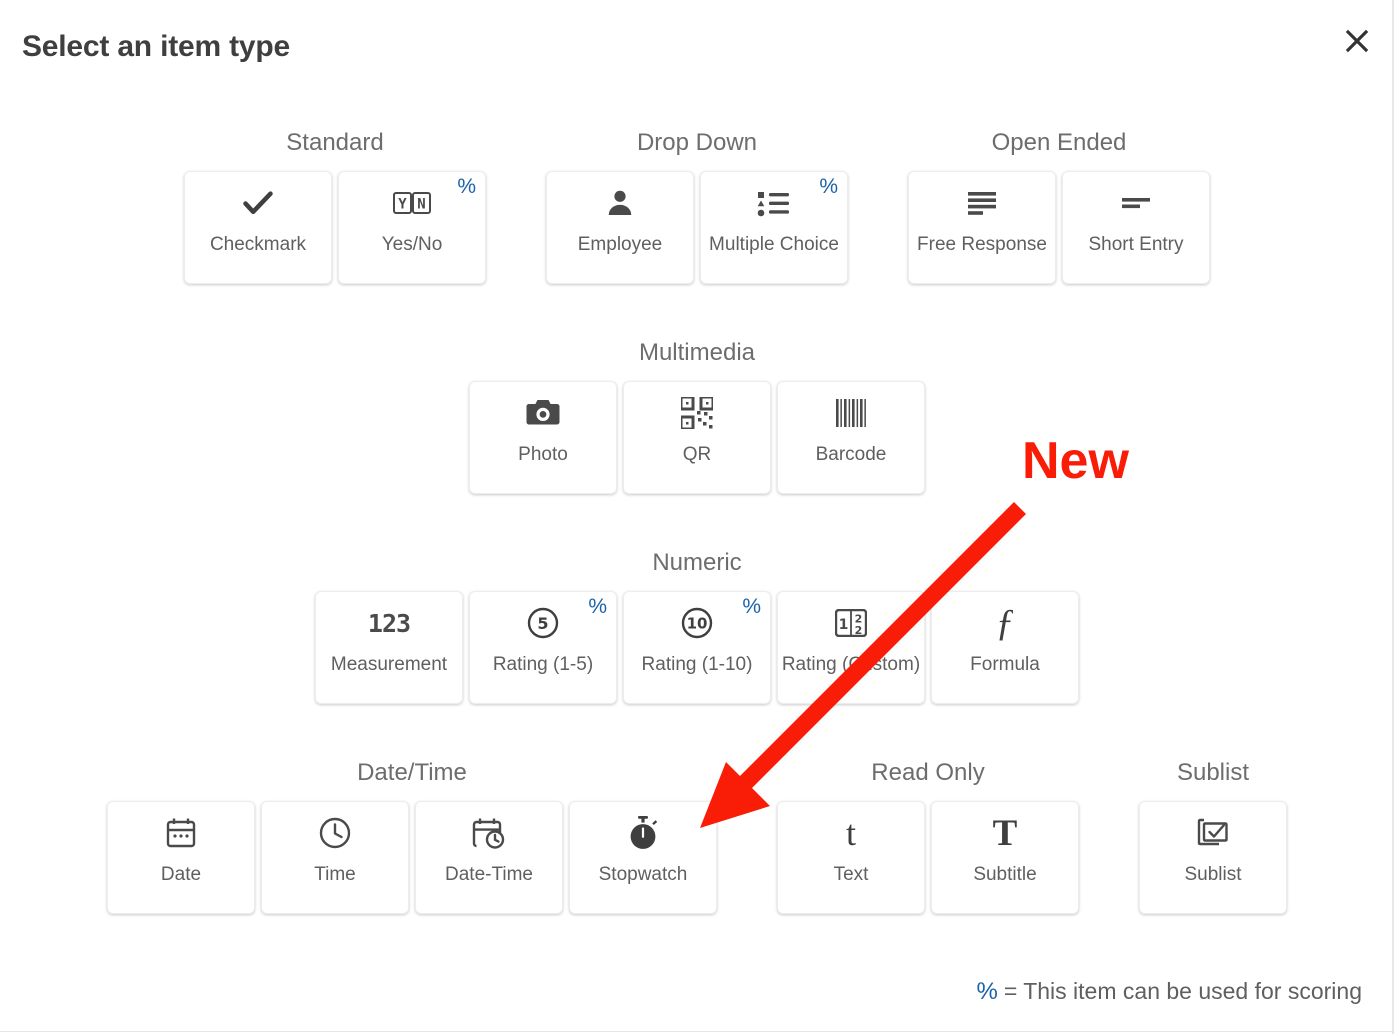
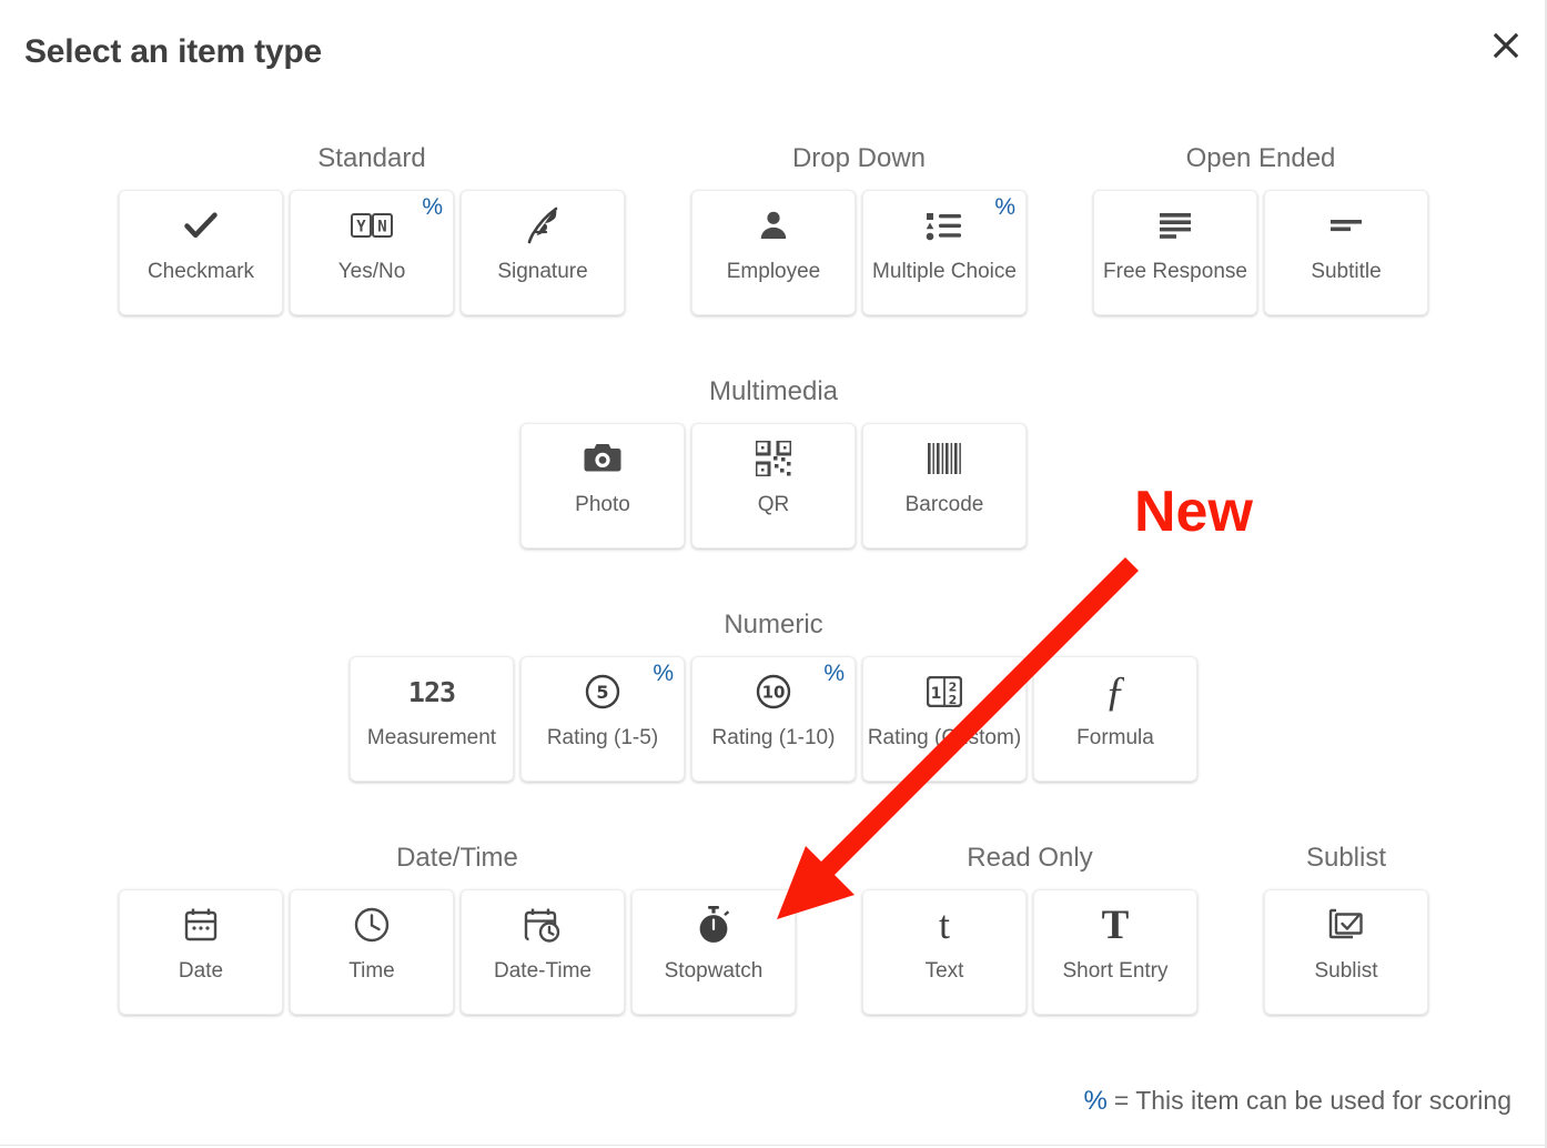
  Select an item type
  Standard
  Checkmark
  %
  Y
  N
  Yes/No
+ Signature
  Drop Down
  Employee
  %
  Multiple Choice
  Open Ended
  Free Response
- Short Entry
+ Subtitle
  Multimedia
  Photo
  QR
  Barcode
  Numeric
  123
  Measurement
  %
  5
  Rating (1-5)
  %
  10
  Rating (1-10)
  1
  2
  2
  Rating (stom)
  ƒ
  Formula
  Date/Time
  Date
  Time
  Date-Time
  Stopwatch
  Read Only
  t
  Text
  T
- Subtitle
+ Short Entry
  Sublist
  Sublist
  %
  = This item can be used for scoring
  New
